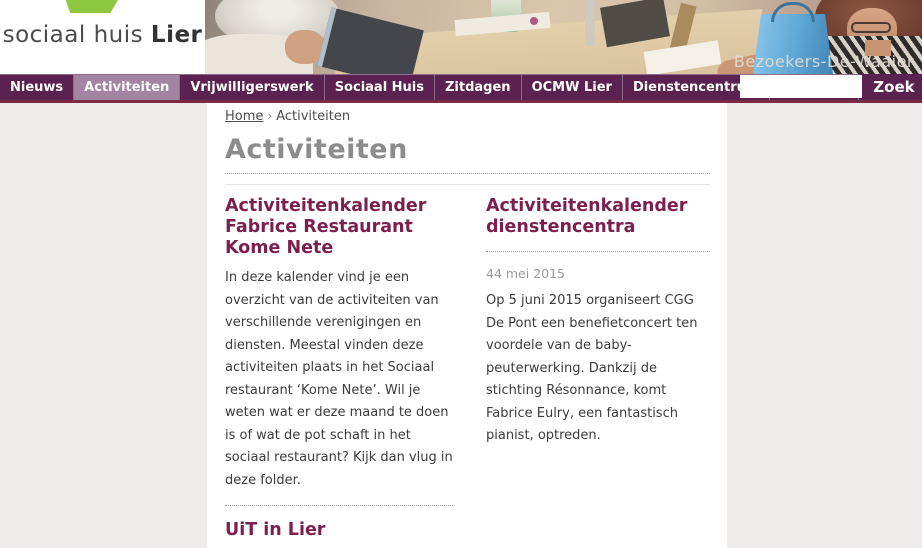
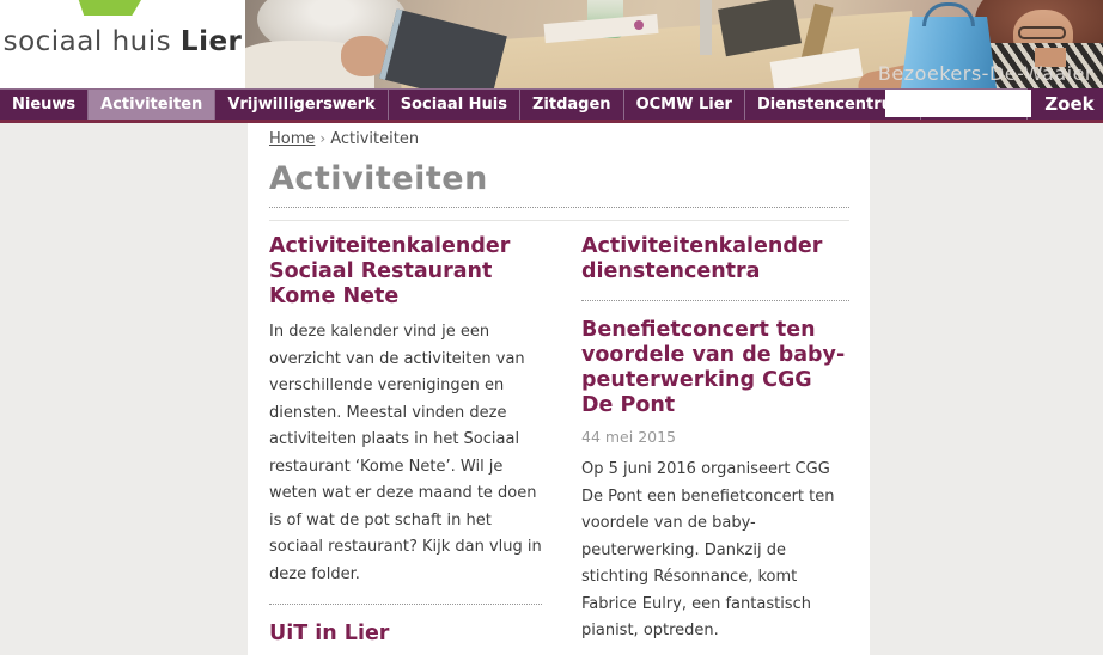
  sociaal huis Lier
  Bezoekers-De-Waaier
  Nieuws
  Activiteiten
  Vrijwilligerswerk
  Sociaal Huis
  Zitdagen
  OCMW Lier
  Dienstencentr
  Zoek
  Home › Activiteiten
  Activiteiten
- Activiteitenkalender Fabrice Restaurant Kome Nete
+ Activiteitenkalender Sociaal Restaurant Kome Nete
  In deze kalender vind je een overzicht van de activiteiten van verschillende verenigingen en diensten. Meestal vinden deze activiteiten plaats in het Sociaal restaurant ‘Kome Nete’. Wil je weten wat er deze maand te doen is of wat de pot schaft in het sociaal restaurant? Kijk dan vlug in deze folder.
  UiT in Lier
  Activiteitenkalender dienstencentra
+ Benefietconcert ten voordele van de baby-peuterwerking CGG De Pont
  44 mei 2015
- Op 5 juni 2015 organiseert CGG De Pont een benefietconcert ten voordele van de baby-peuterwerking. Dankzij de stichting Résonnance, komt Fabrice Eulry, een fantastisch pianist, optreden.
+ Op 5 juni 2016 organiseert CGG De Pont een benefietconcert ten voordele van de baby-peuterwerking. Dankzij de stichting Résonnance, komt Fabrice Eulry, een fantastisch pianist, optreden.
